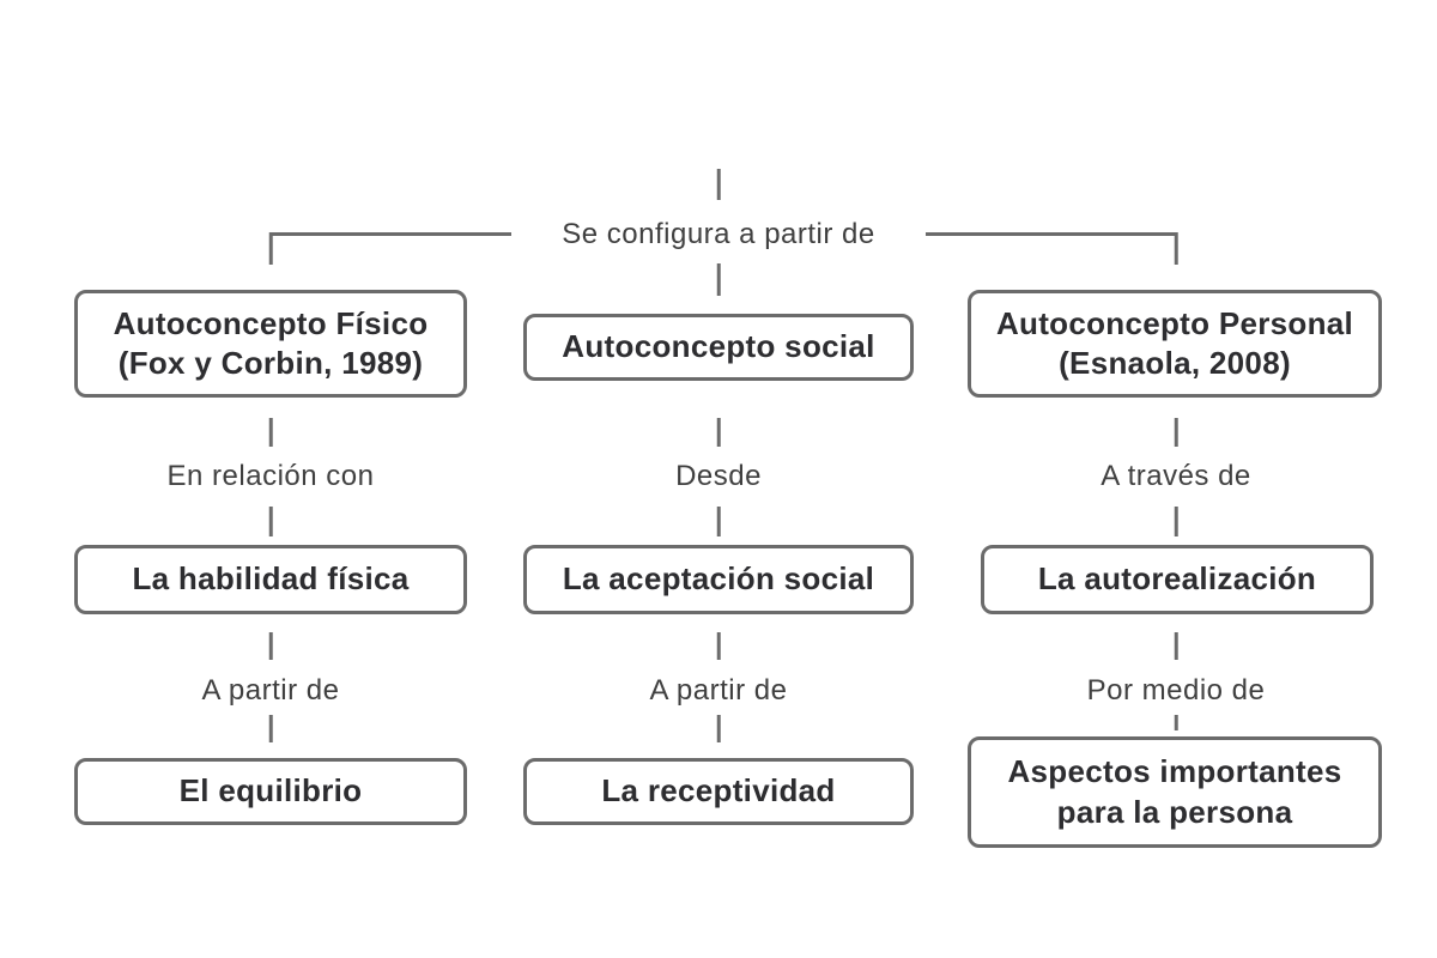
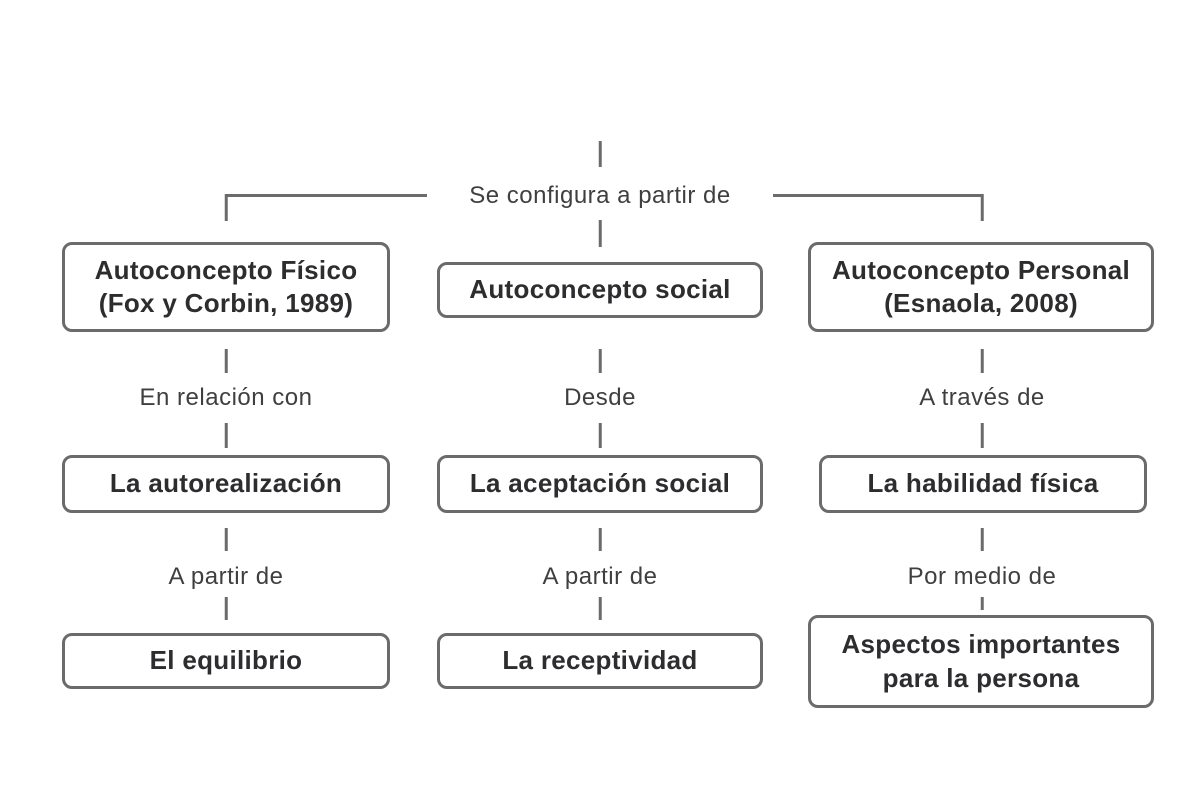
  Se configura a partir de
  Autoconcepto Físico
  (Fox y Corbin, 1989)
  En relación con
- La habilidad física
+ La autorealización
  A partir de
  El equilibrio
  Autoconcepto social
  Desde
  La aceptación social
  A partir de
  La receptividad
  Autoconcepto Personal
  (Esnaola, 2008)
  A través de
- La autorealización
+ La habilidad física
  Por medio de
  Aspectos importantes
  para la persona
